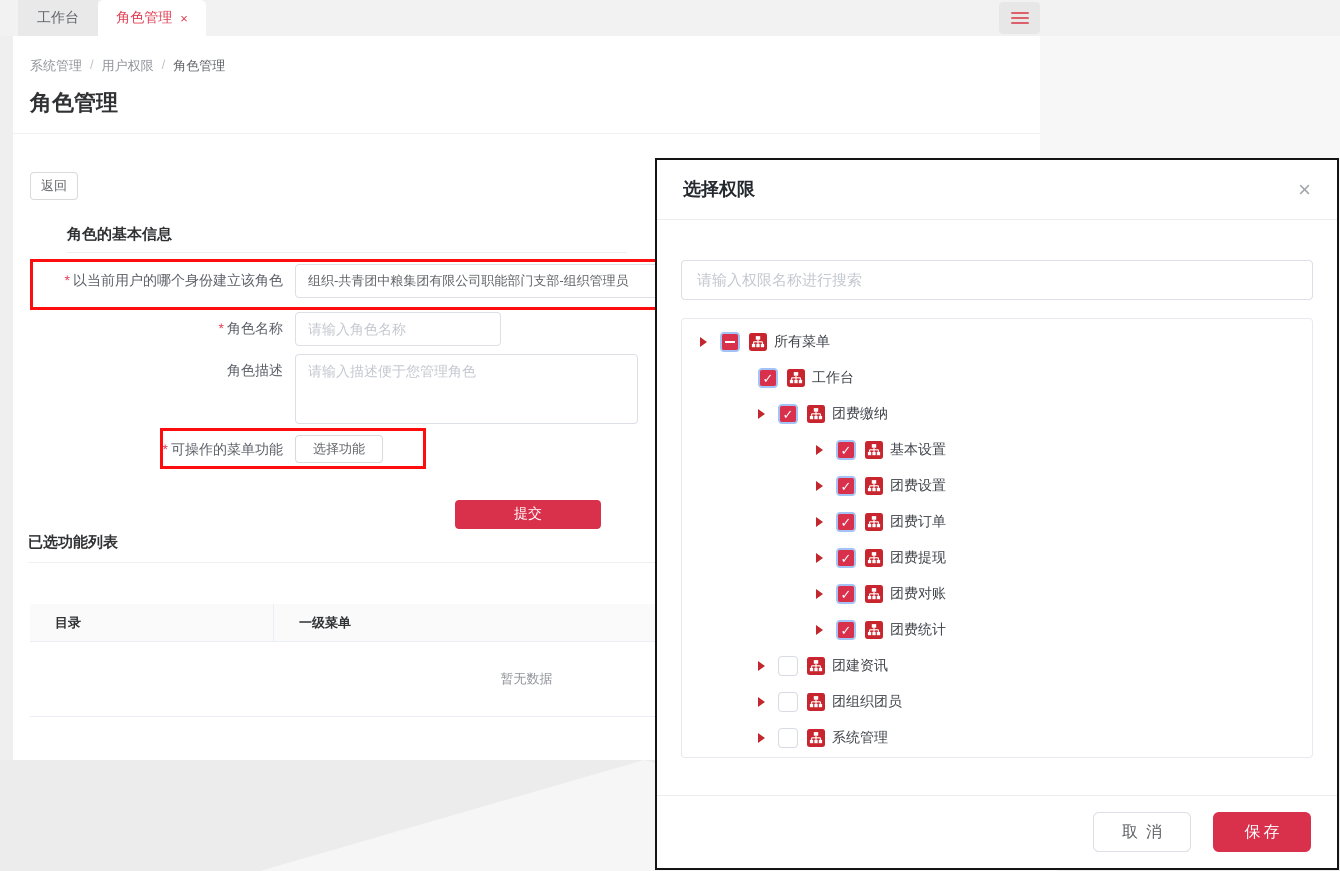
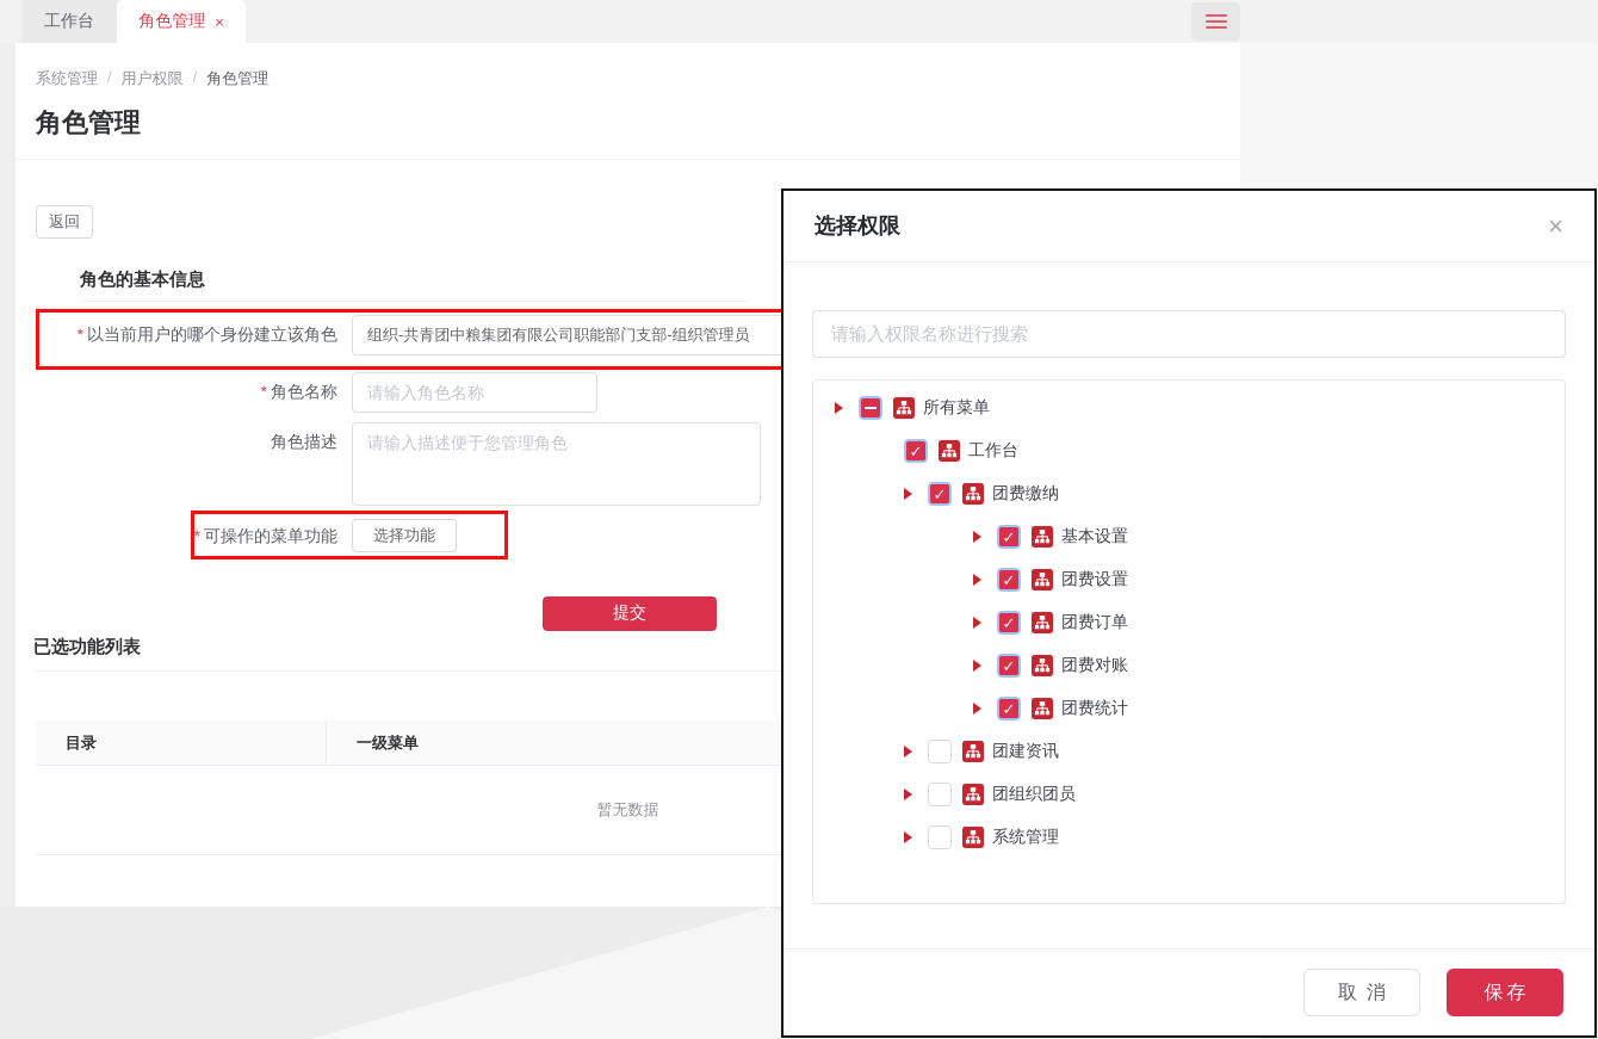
  工作台
  角色管理
  ×
  系统管理
  /
  用户权限
  /
  角色管理
  角色管理
  返回
  角色的基本信息
  * 以当前用户的哪个身份建立该角色
  组织-共青团中粮集团有限公司职能部门支部-组织管理员
  * 角色名称
  请输入角色名称
  角色描述
  请输入描述便于您管理角色
  * 可操作的菜单功能
  选择功能
  提交
  已选功能列表
  目录
  一级菜单
  暂无数据
  选择权限
  ×
  请输入权限名称进行搜索
  所有菜单
  工作台
  团费缴纳
  基本设置
  团费设置
  团费订单
- 团费提现
  团费对账
  团费统计
  团建资讯
  团组织团员
  系统管理
  取消
  保存
